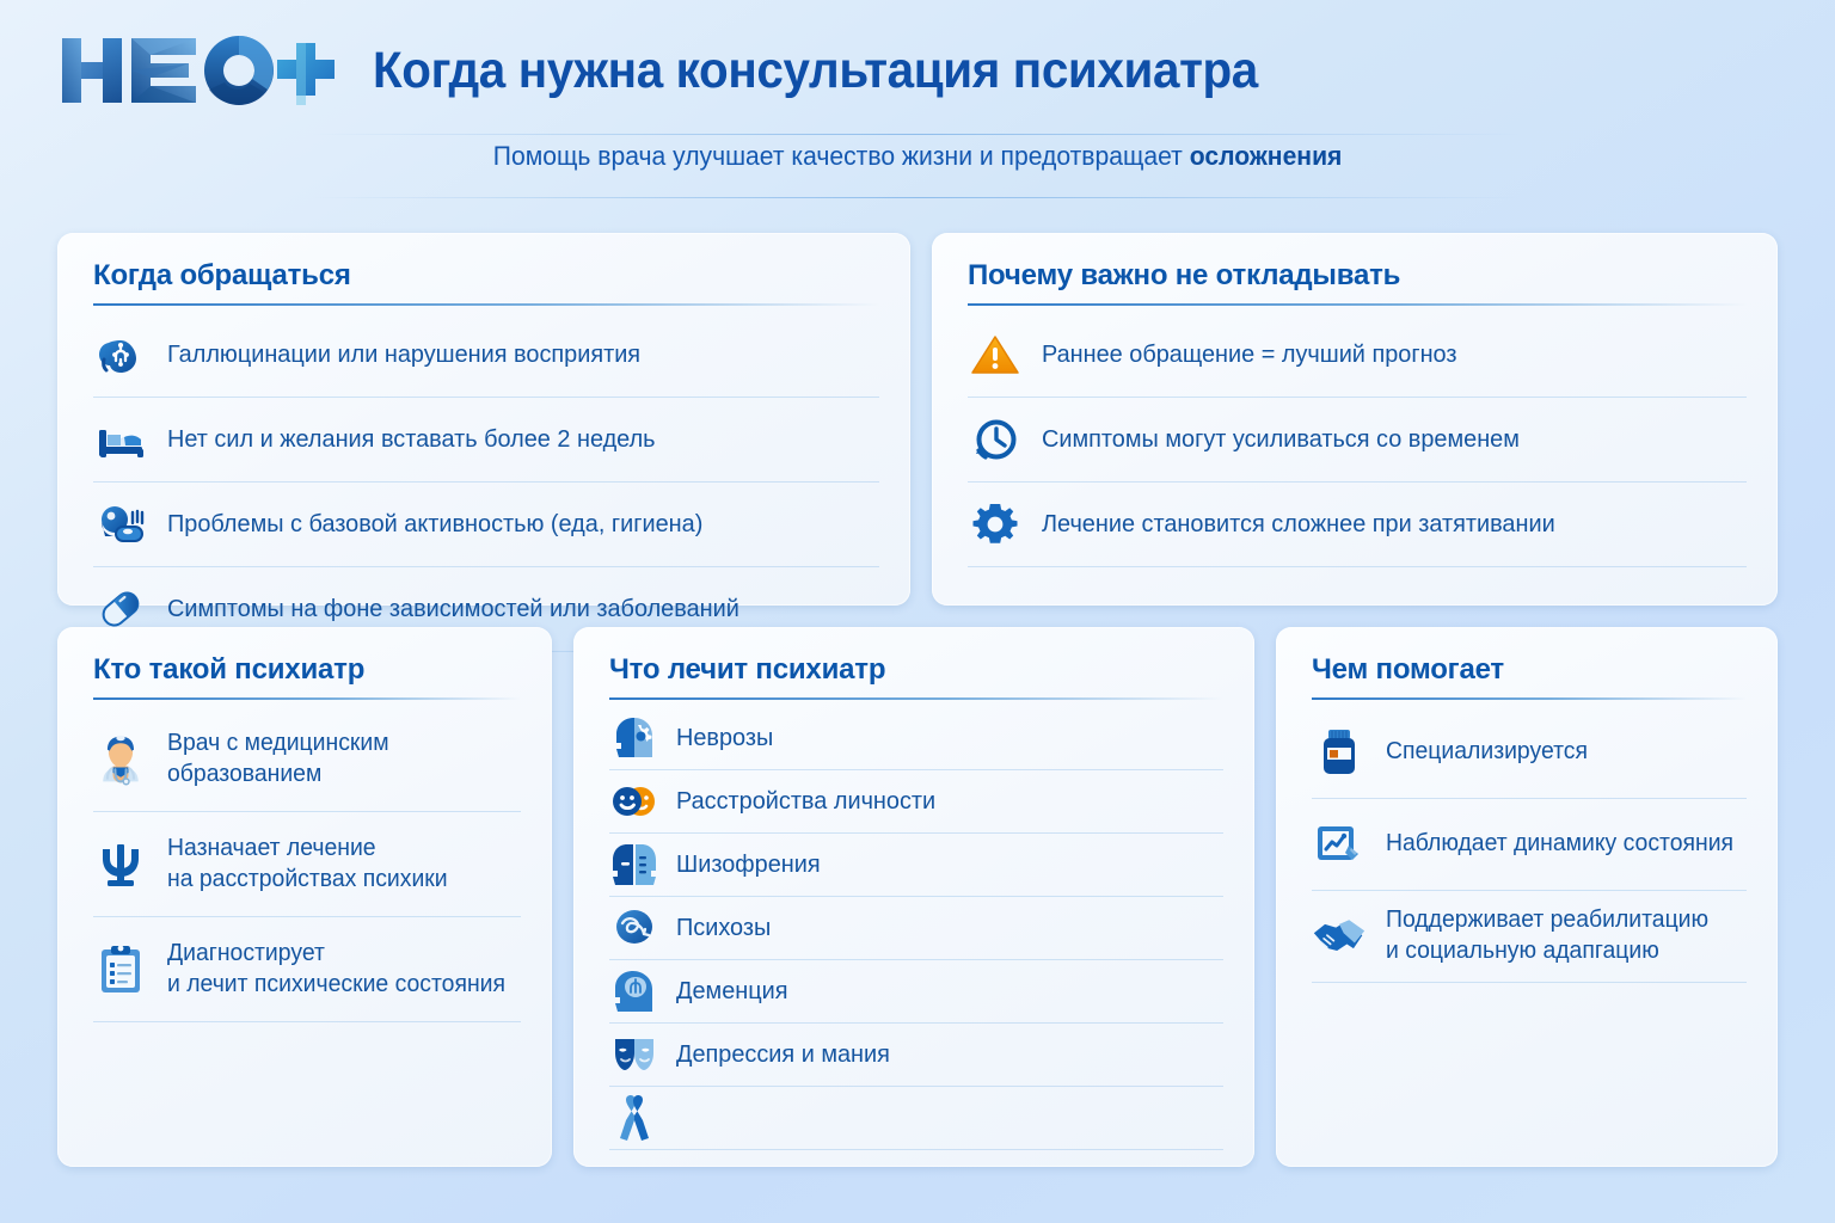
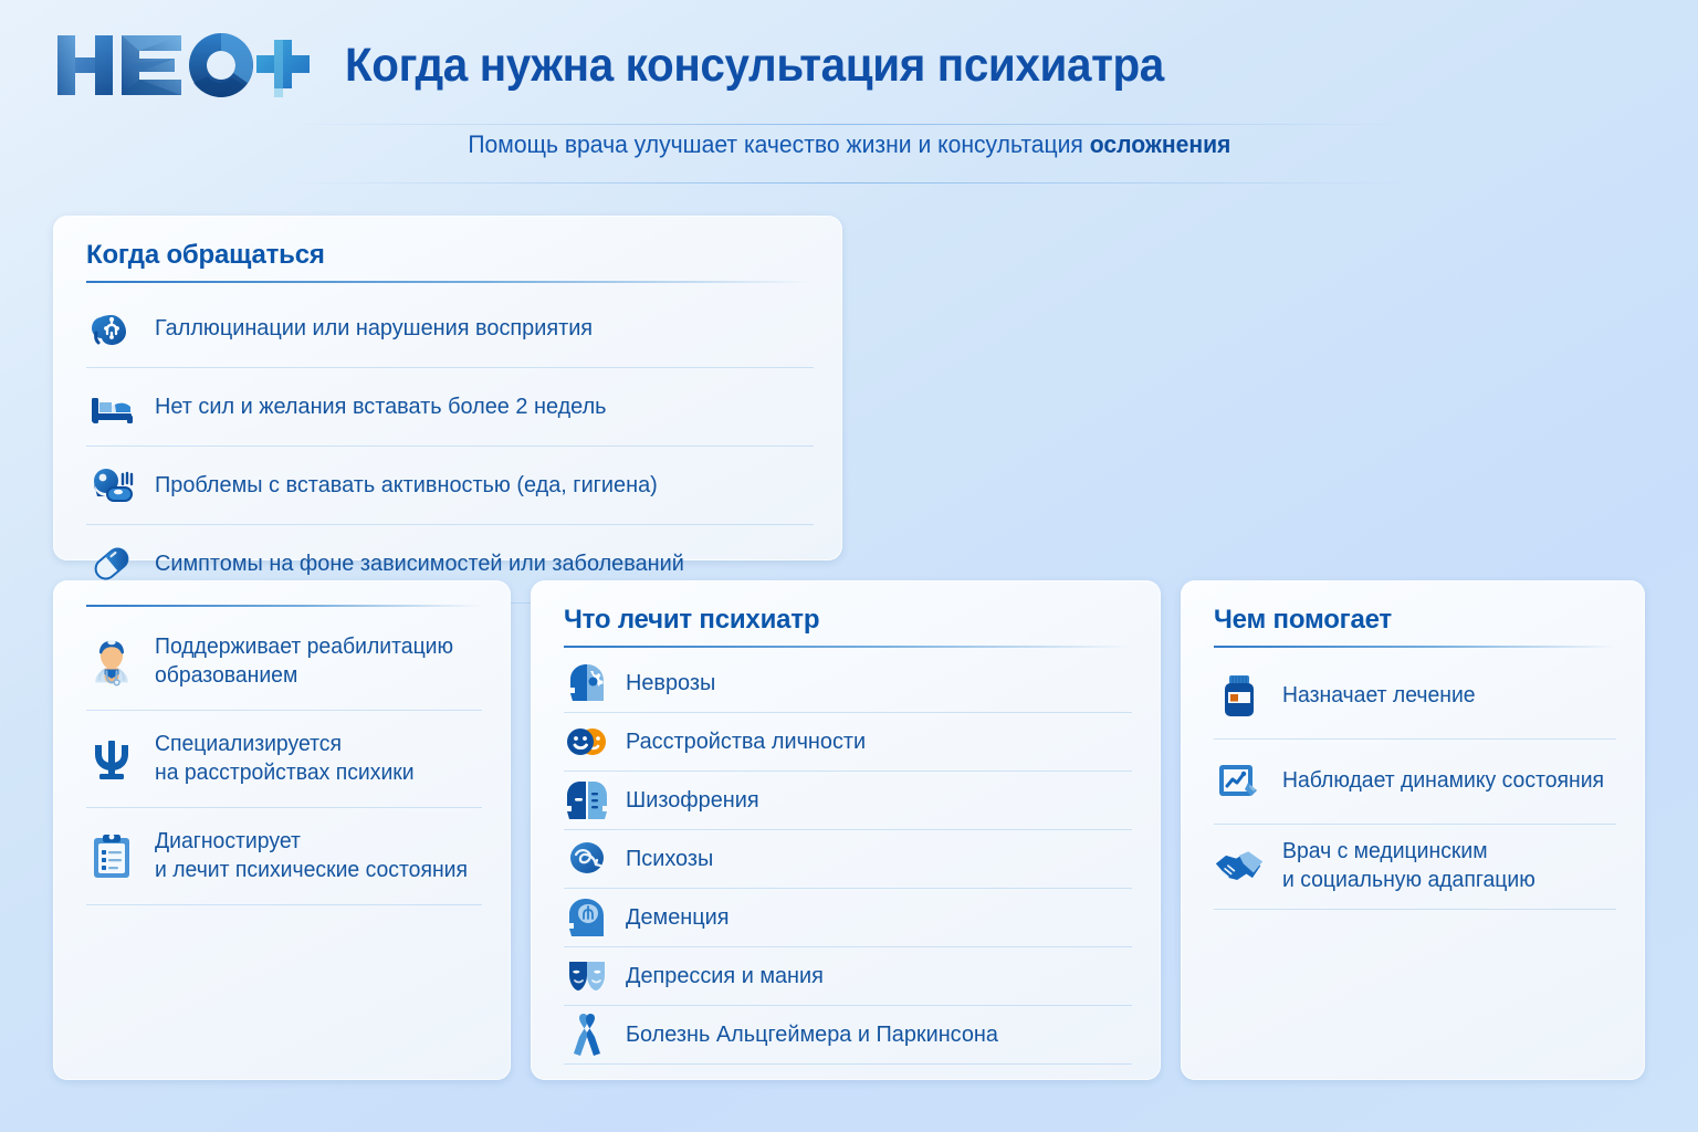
  Когда нужна консультация психиатра
- Помощь врача улучшает качество жизни и предотвращает осложнения
+ Помощь врача улучшает качество жизни и консультация осложнения
  Когда обращаться
  Галлюцинации или нарушения восприятия
  Нет сил и желания вставать более 2 недель
- Проблемы с базовой активностью (еда, гигиена)
+ Проблемы с вставать активностью (еда, гигиена)
  Симптомы на фоне зависимостей или заболеваний
- Почему важно не откладывать
- Раннее обращение = лучший прогноз
- Симптомы могут усиливаться со временем
- Лечение становится сложнее при затятивании
- Кто такой психиатр
- Врач с медицинским
+ Поддерживает реабилитацию
  образованием
- Назначает лечение
+ Специализируется
  на расстройствах психики
  Диагностирует
  и лечит психические состояния
  Что лечит психиатр
  Неврозы
  Расстройства личности
  Шизофрения
  Психозы
  Деменция
  Депрессия и мания
+ Болезнь Альцгеймера и Паркинсона
  Чем помогает
- Специализируется
+ Назначает лечение
  Наблюдает динамику состояния
- Поддерживает реабилитацию
+ Врач с медицинским
  и социальную адапгацию
